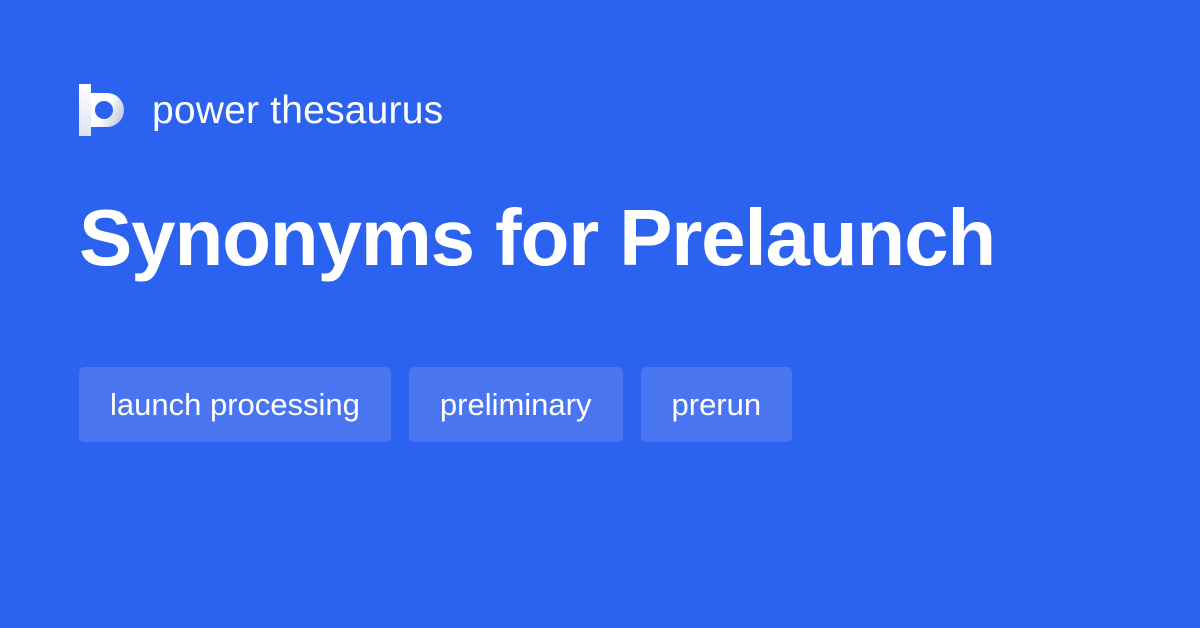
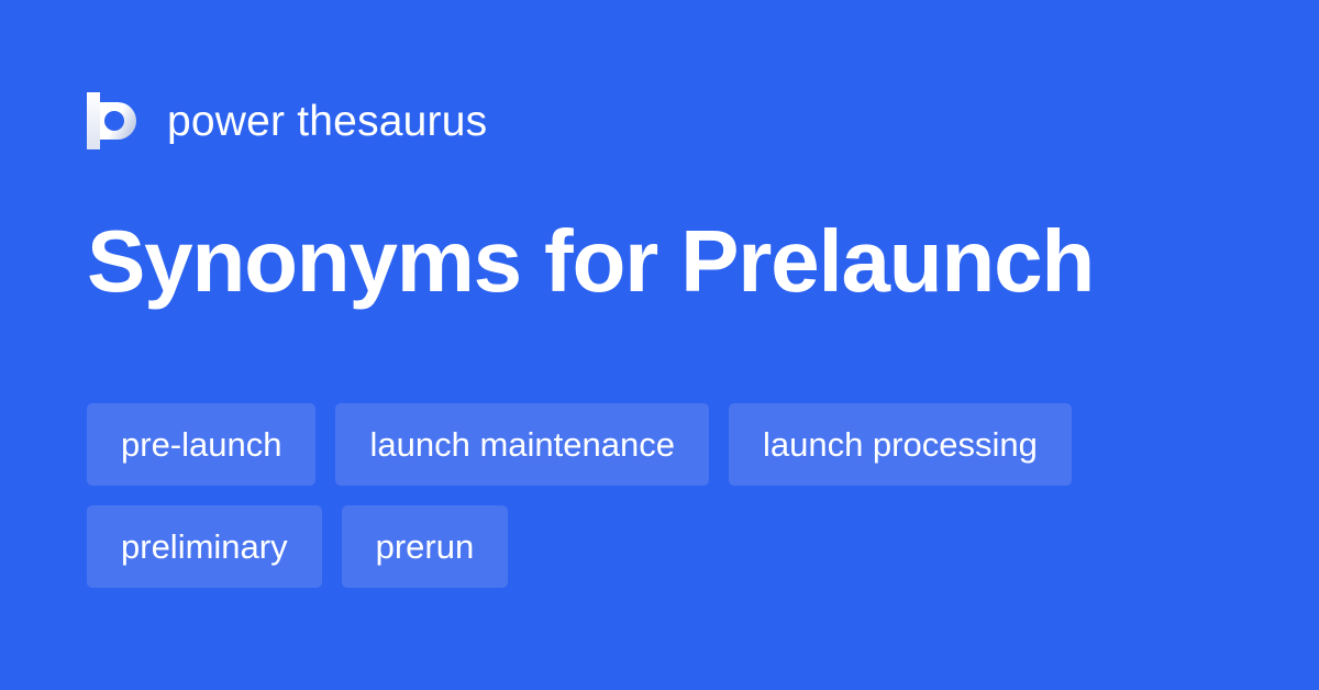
  power thesaurus
  Synonyms for Prelaunch
+ pre-launch
+ launch maintenance
  launch processing
  preliminary
  prerun
